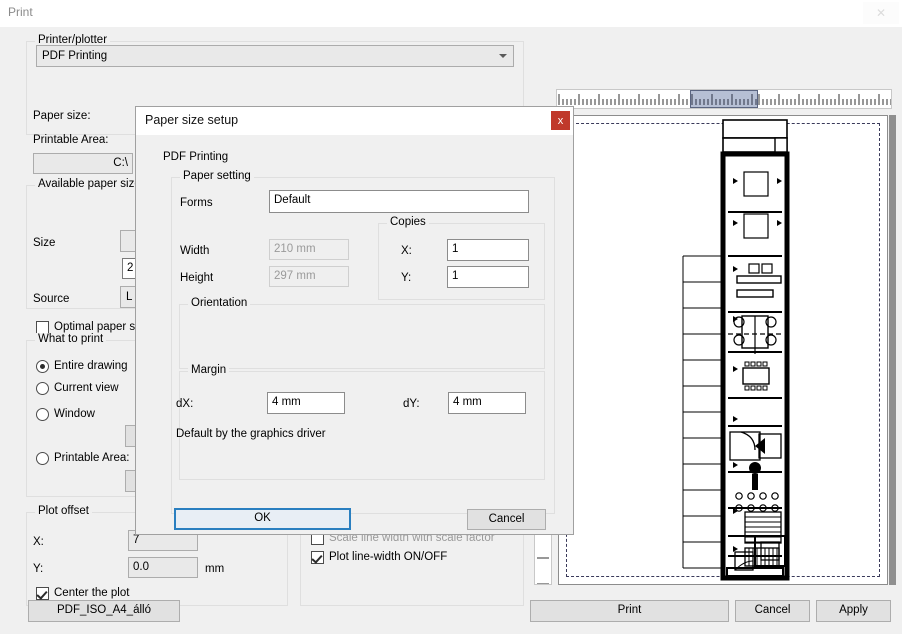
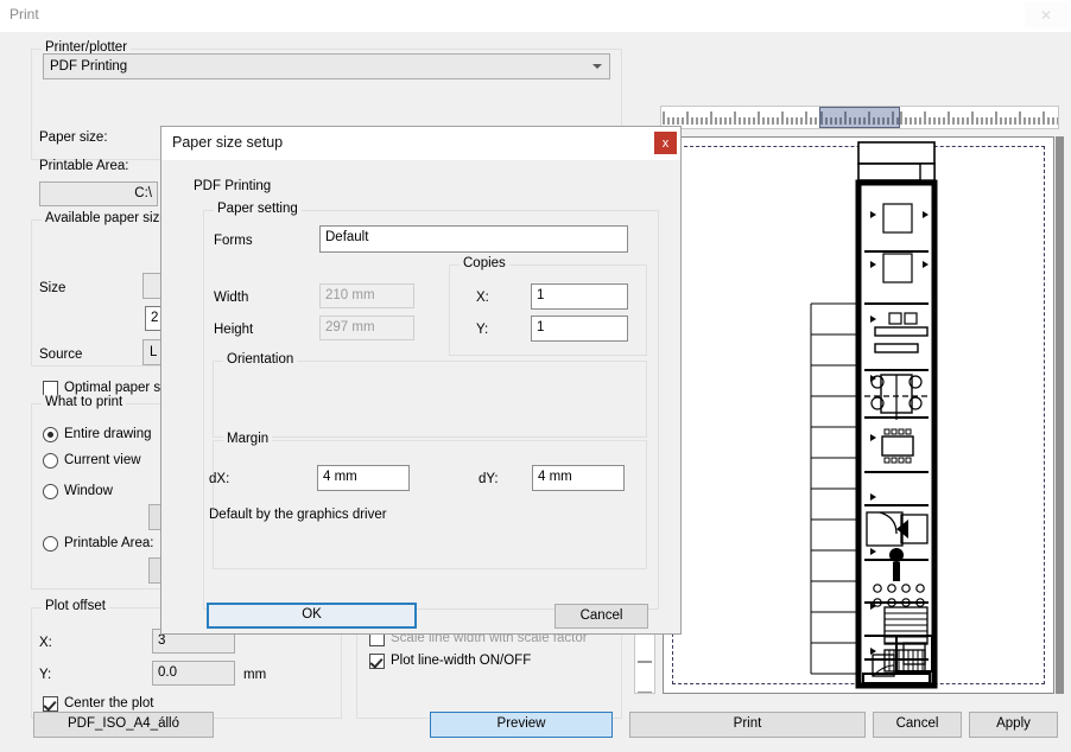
  Print
  ✕
  Printer/plotter
  PDF Printing
  Paper size:
  Printable Area:
  C:\
  Available paper siz
  Size
  2
  Source
  L
  Optimal paper s
  What to print
  Entire drawing
  Current view
  Window
  Printable Area:
  Plot offset
  X:
- 7
+ 3
  Y:
  0.0
  mm
  Center the plot
  Scale line width with scale factor
  Plot line-width ON/OFF
  PDF_ISO_A4_álló
+ Preview
  Print
  Cancel
  Apply
  Paper size setup
  x
  PDF Printing
  Paper setting
  Forms
  Default
  Width
  210 mm
  Height
  297 mm
  Copies
  X:
  1
  Y:
  1
  Orientation
  Margin
  dX:
  4 mm
  dY:
  4 mm
  Default by the graphics driver
  OK
  Cancel
